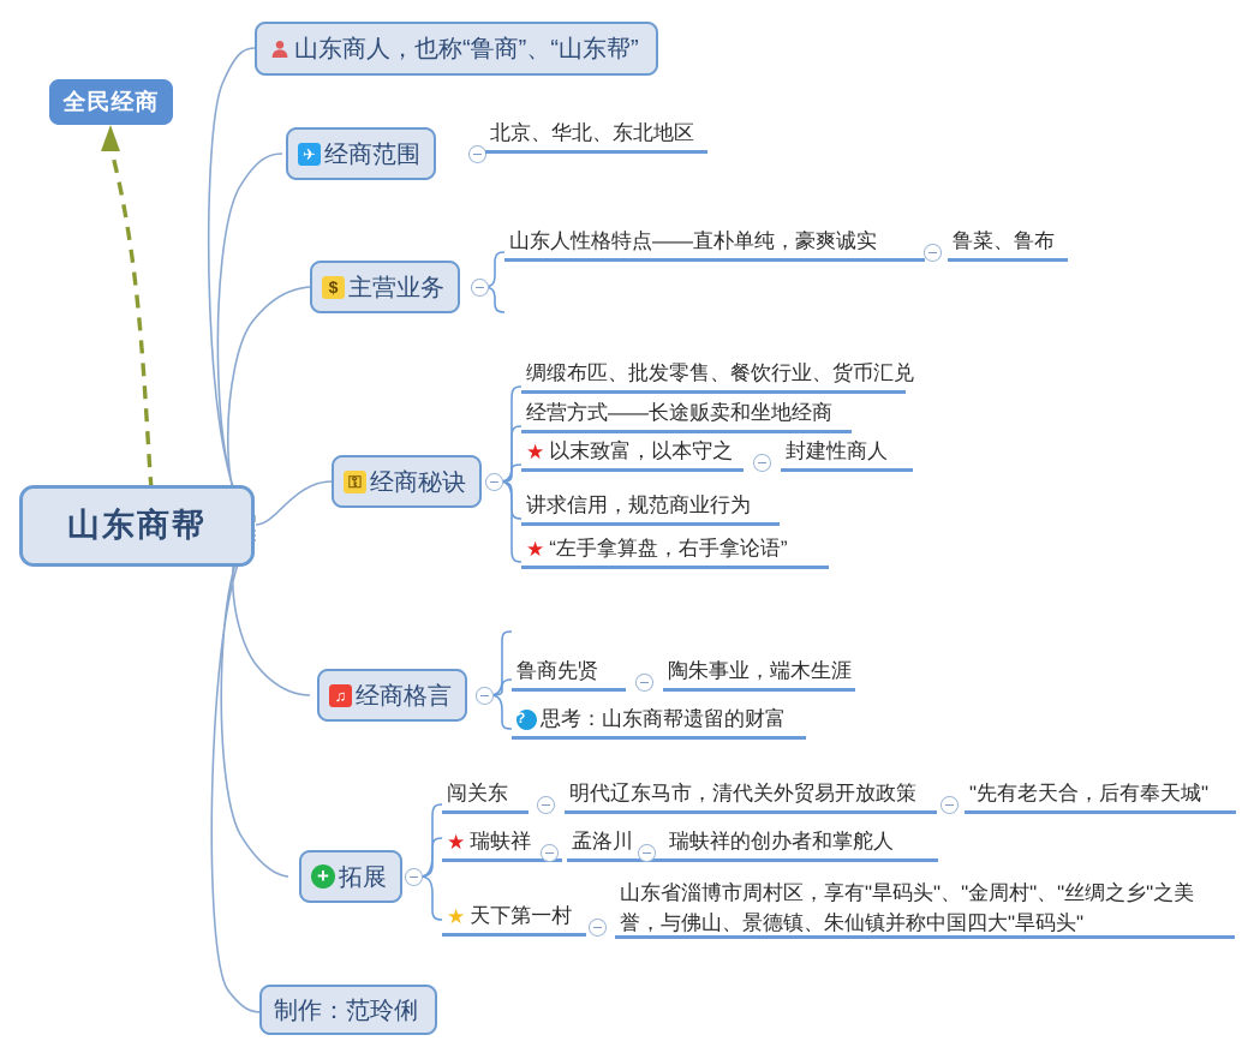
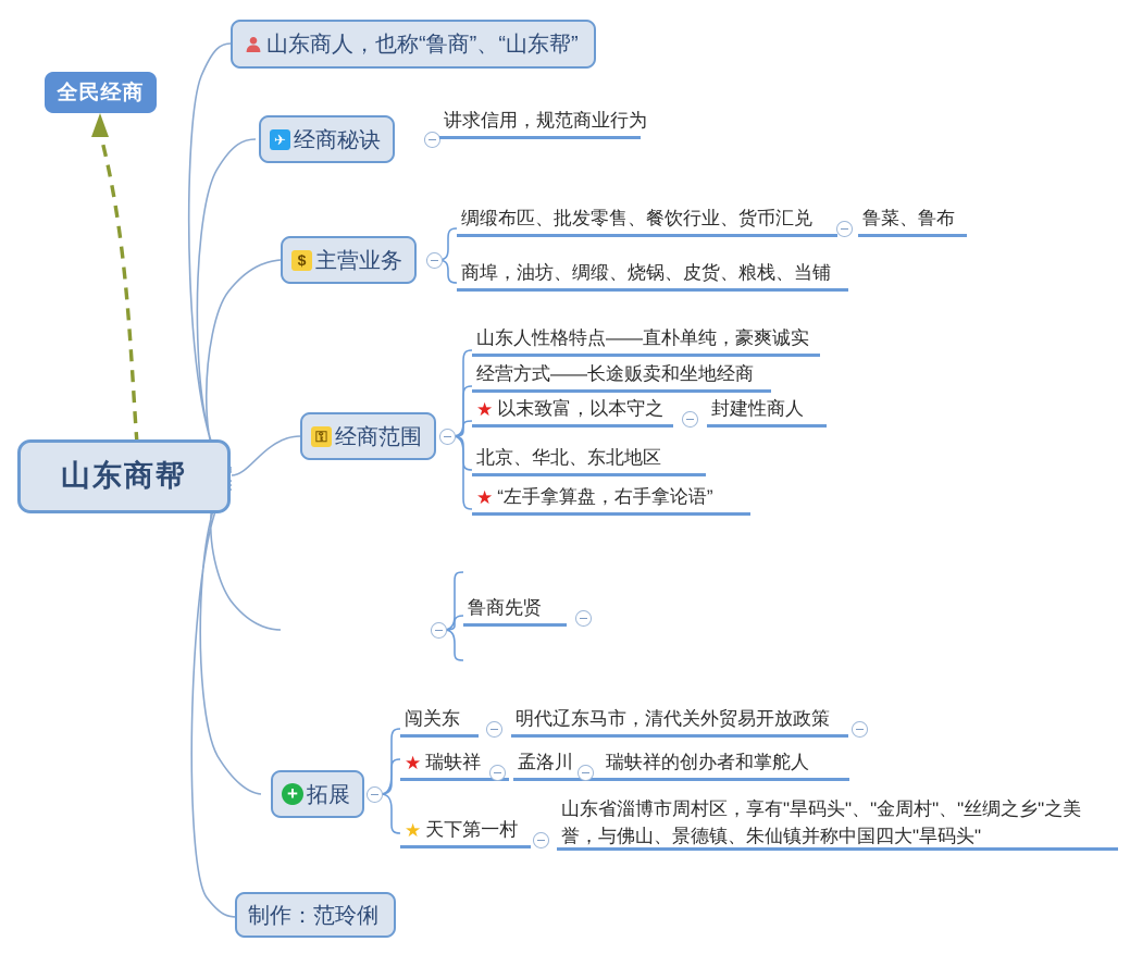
  全民经商
  山东商帮
  山东商人，也称“鲁商”、“山东帮”
  ✈
- 经商范围
+ 经商秘诀
- 北京、华北、东北地区
+ 讲求信用，规范商业行为
  $
  主营业务
- 山东人性格特点——直朴单纯，豪爽诚实
+ 绸缎布匹、批发零售、餐饮行业、货币汇兑
  鲁菜、鲁布
+ 商埠，油坊、绸缎、烧锅、皮货、粮栈、当铺
  ⚿
- 经商秘诀
+ 经商范围
- 绸缎布匹、批发零售、餐饮行业、货币汇兑
+ 山东人性格特点——直朴单纯，豪爽诚实
  经营方式——长途贩卖和坐地经商
  ★
  以末致富，以本守之
  封建性商人
- 讲求信用，规范商业行为
+ 北京、华北、东北地区
  ★
  “左手拿算盘，右手拿论语”
- ♫
- 经商格言
  鲁商先贤
- 陶朱事业，端木生涯
- ?
- 思考：山东商帮遗留的财富
  +
  拓展
  闯关东
  明代辽东马市，清代关外贸易开放政策
- "先有老天合，后有奉天城"
  ★
  瑞蚨祥
  孟洛川
  瑞蚨祥的创办者和掌舵人
  ★
  天下第一村
  山东省淄博市周村区，享有"旱码头"、"金周村"、"丝绸之乡"之美誉，与佛山、景德镇、朱仙镇并称中国四大"旱码头"
  制作：范玲俐
